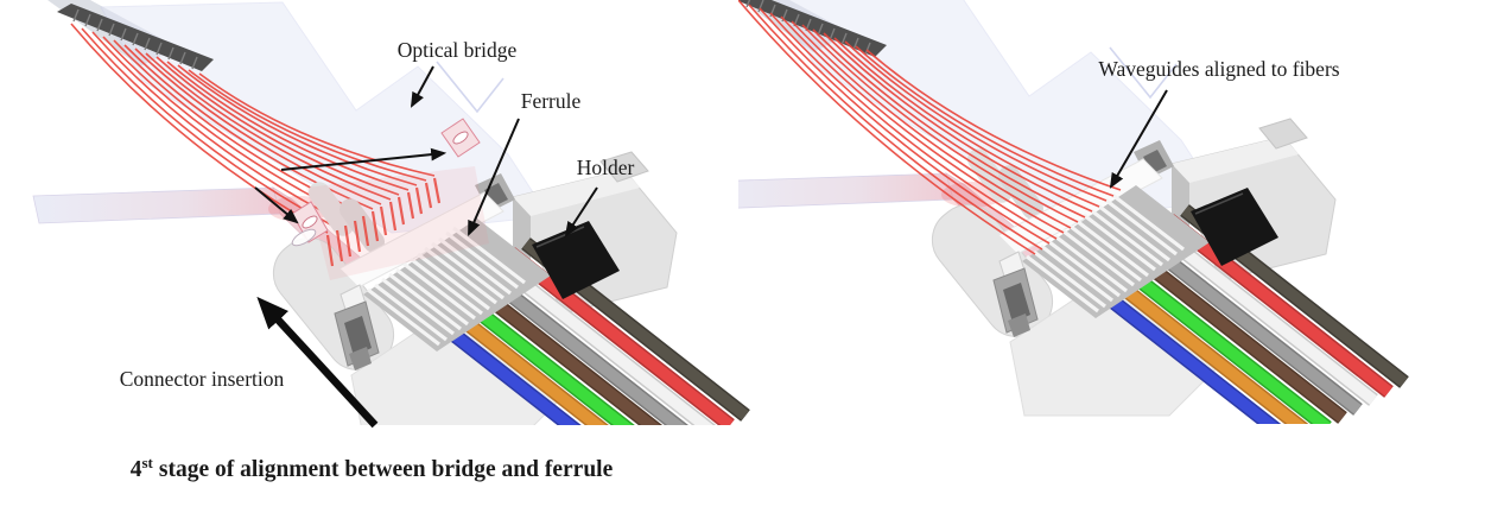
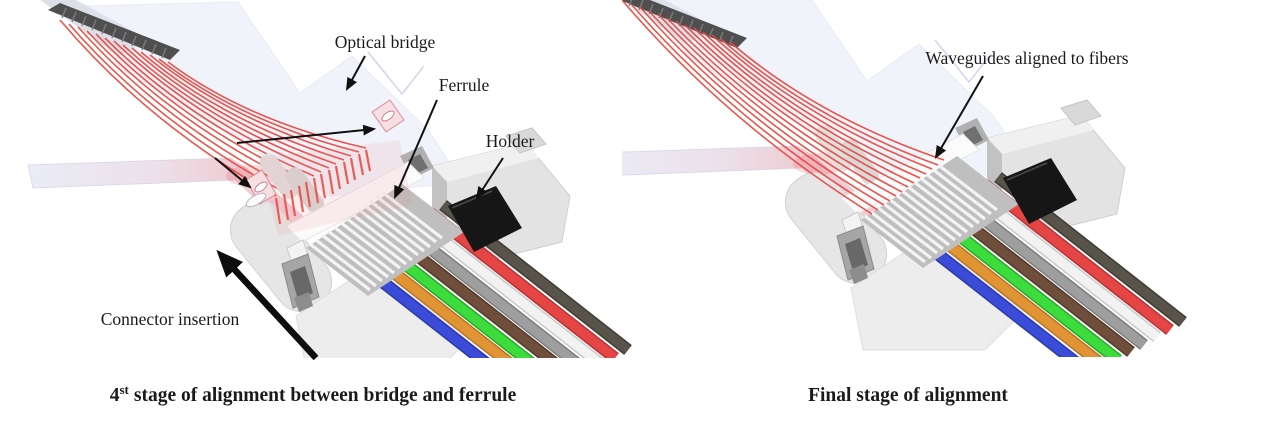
  Optical bridge
  Ferrule
  Holder
  Connector insertion
  4st stage of alignment between bridge and ferrule
  Waveguides aligned to fibers
+ Final stage of alignment
